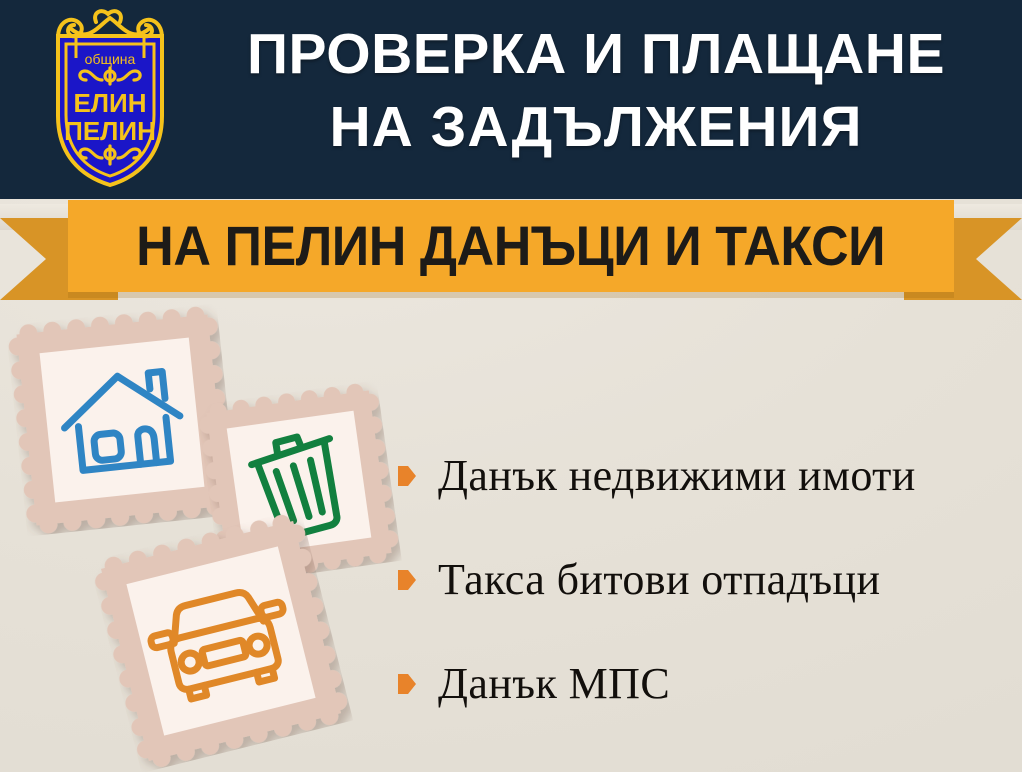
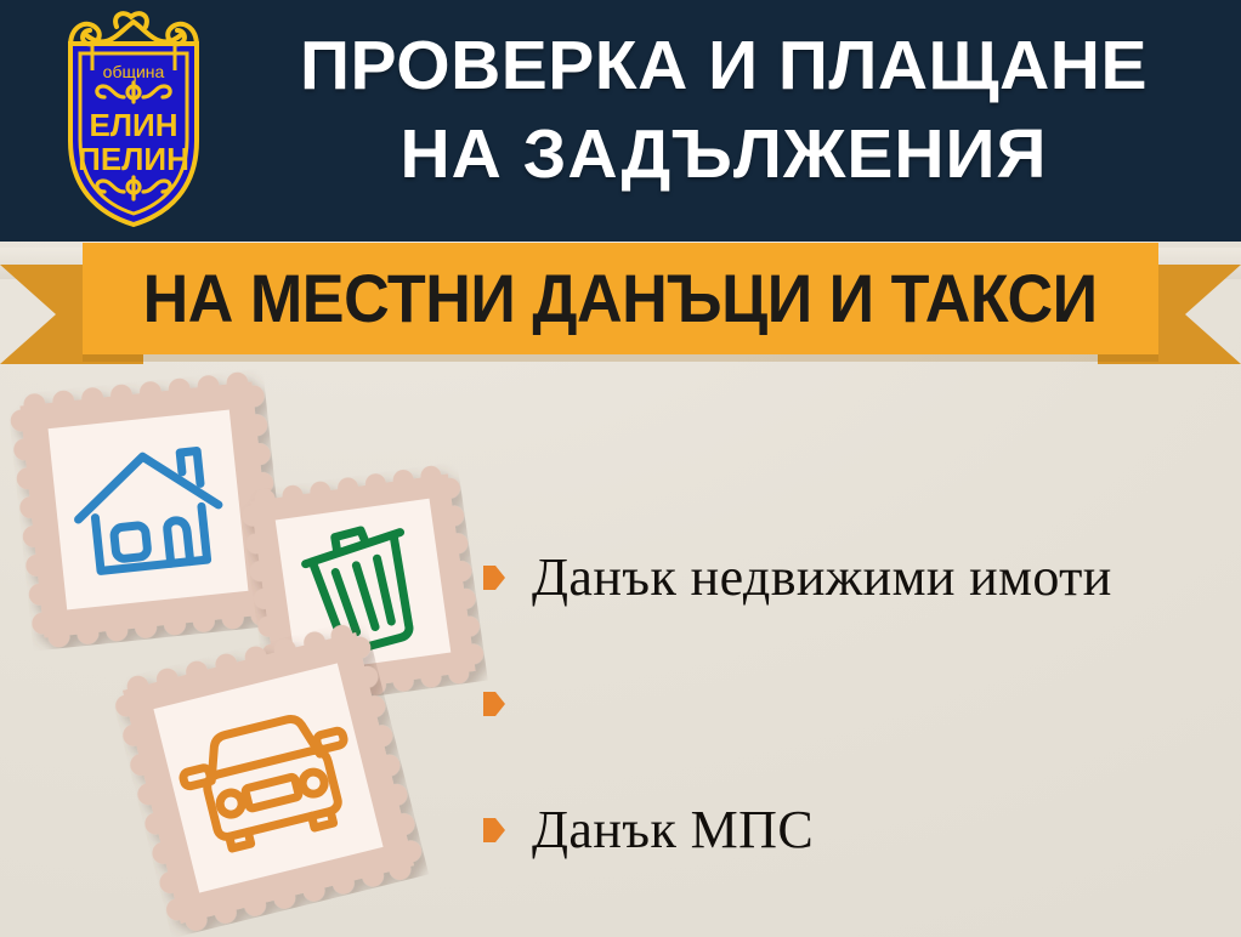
  община
  ЕЛИН
  ПЕЛИН
  ПРОВЕРКА И ПЛАЩАНЕ
  НА ЗАДЪЛЖЕНИЯ
- НА ПЕЛИН ДАНЪЦИ И ТАКСИ
+ НА МЕСТНИ ДАНЪЦИ И ТАКСИ
  Данък недвижими имоти
- Такса битови отпадъци
  Данък МПС
